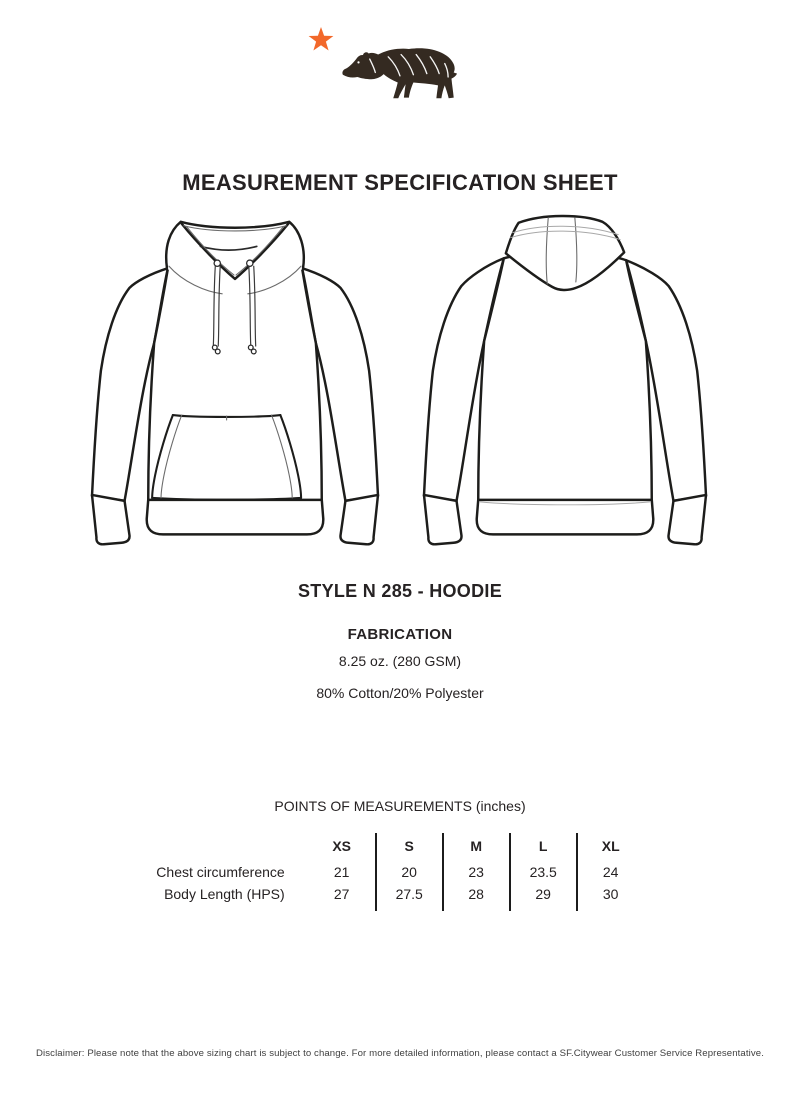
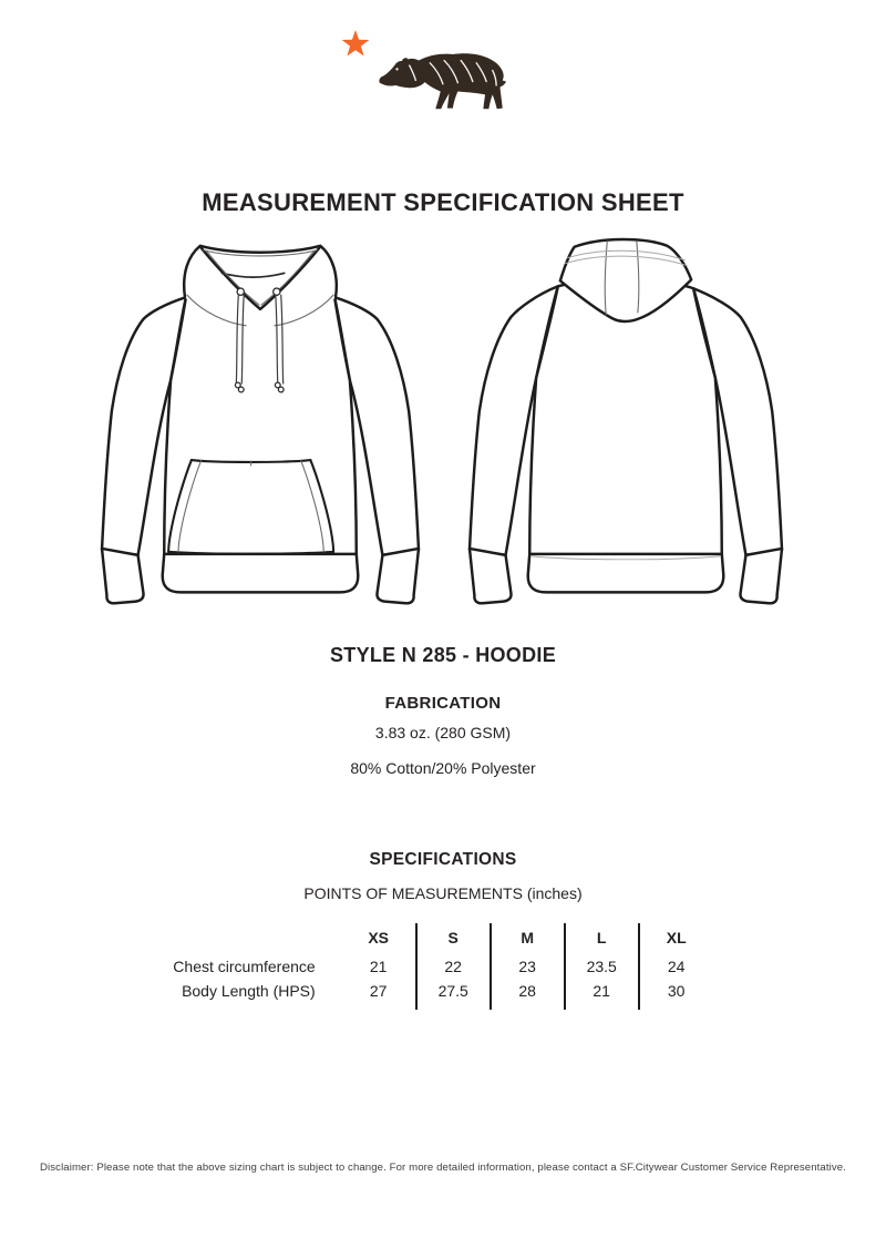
  MEASUREMENT SPECIFICATION SHEET
  STYLE N 285 - HOODIE
  FABRICATION
- 8.25 oz. (280 GSM)
+ 3.83 oz. (280 GSM)
  80% Cotton/20% Polyester
+ SPECIFICATIONS
  POINTS OF MEASUREMENTS (inches)
  	XS	S	M	L	XL
- Chest circumference	21	20	23	23.5	24
+ Chest circumference	21	22	23	23.5	24
- Body Length (HPS)	27	27.5	28	29	30
+ Body Length (HPS)	27	27.5	28	21	30
  Disclaimer: Please note that the above sizing chart is subject to change. For more detailed information, please contact a SF.Citywear Customer Service Representative.
